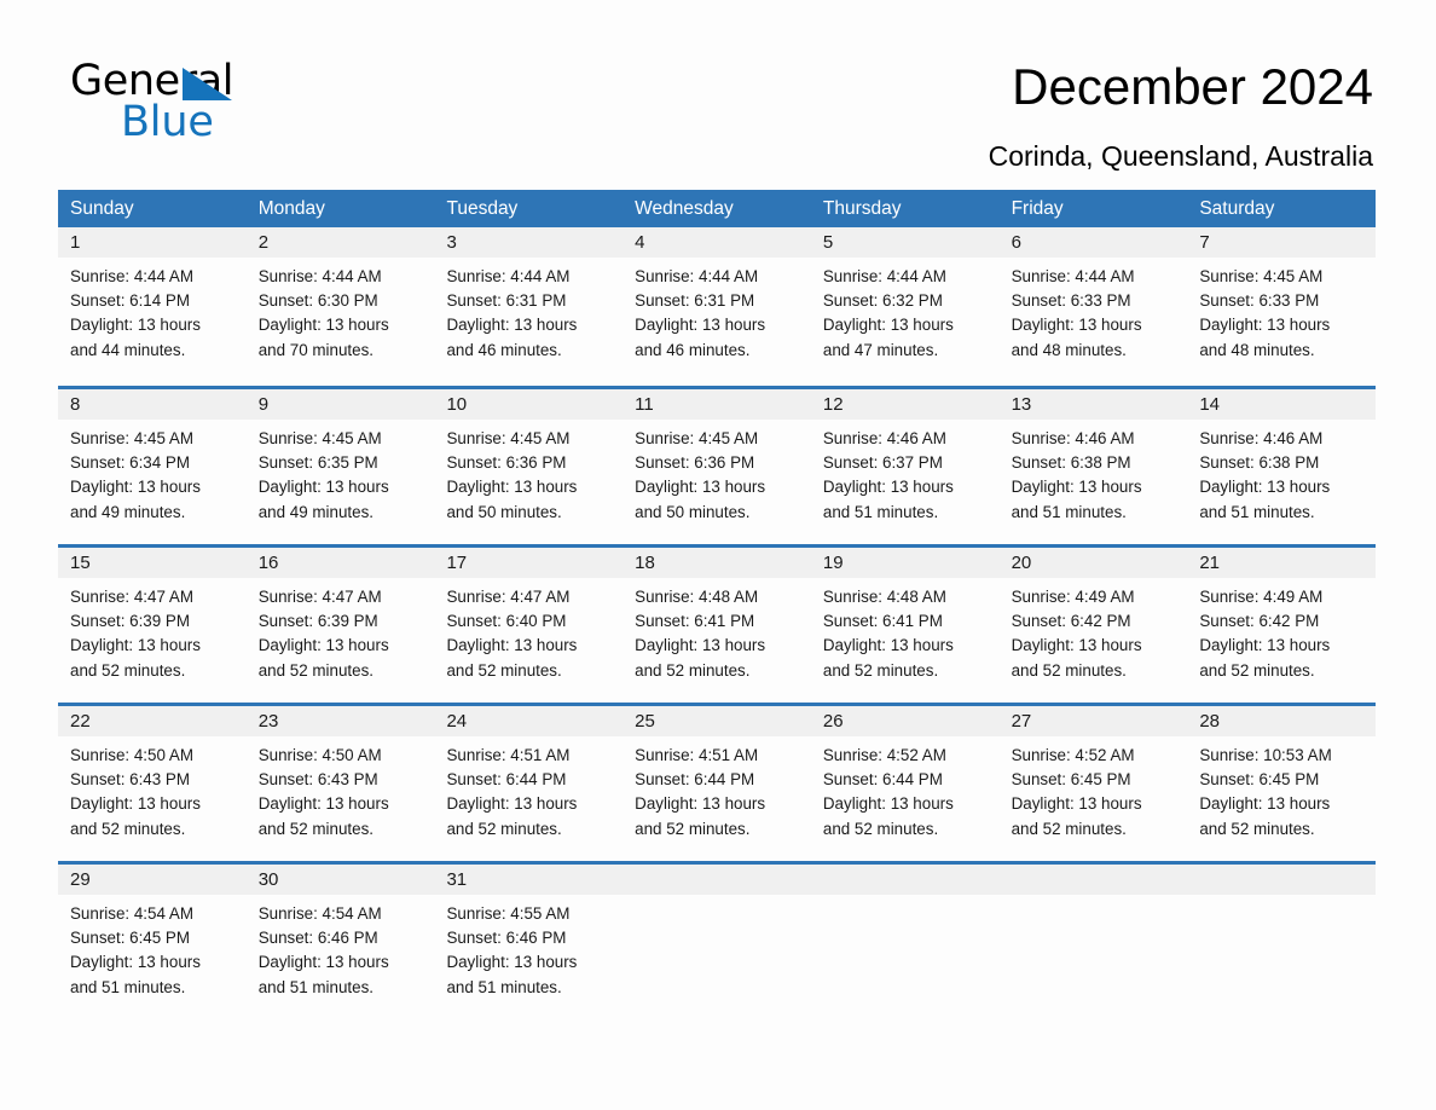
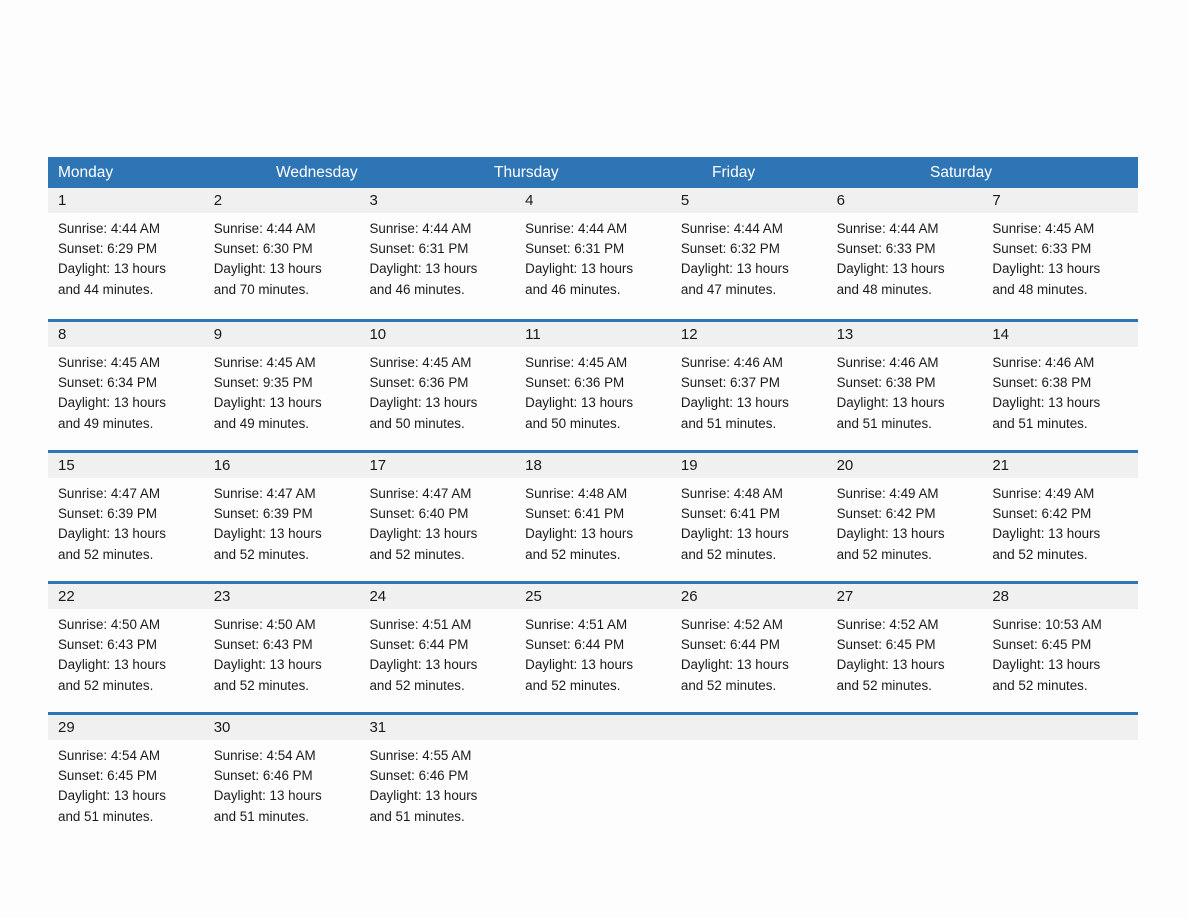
- General
- Blue
- December 2024
- Corinda, Queensland, Australia
- Sunday
  Monday
- Tuesday
  Wednesday
  Thursday
  Friday
  Saturday
  1
  Sunrise: 4:44 AM
- Sunset: 6:14 PM
+ Sunset: 6:29 PM
  Daylight: 13 hours
  and 44 minutes.
  2
  Sunrise: 4:44 AM
  Sunset: 6:30 PM
  Daylight: 13 hours
  and 70 minutes.
  3
  Sunrise: 4:44 AM
  Sunset: 6:31 PM
  Daylight: 13 hours
  and 46 minutes.
  4
  Sunrise: 4:44 AM
  Sunset: 6:31 PM
  Daylight: 13 hours
  and 46 minutes.
  5
  Sunrise: 4:44 AM
  Sunset: 6:32 PM
  Daylight: 13 hours
  and 47 minutes.
  6
  Sunrise: 4:44 AM
  Sunset: 6:33 PM
  Daylight: 13 hours
  and 48 minutes.
  7
  Sunrise: 4:45 AM
  Sunset: 6:33 PM
  Daylight: 13 hours
  and 48 minutes.
  8
  Sunrise: 4:45 AM
  Sunset: 6:34 PM
  Daylight: 13 hours
  and 49 minutes.
  9
  Sunrise: 4:45 AM
- Sunset: 6:35 PM
+ Sunset: 9:35 PM
  Daylight: 13 hours
  and 49 minutes.
  10
  Sunrise: 4:45 AM
  Sunset: 6:36 PM
  Daylight: 13 hours
  and 50 minutes.
  11
  Sunrise: 4:45 AM
  Sunset: 6:36 PM
  Daylight: 13 hours
  and 50 minutes.
  12
  Sunrise: 4:46 AM
  Sunset: 6:37 PM
  Daylight: 13 hours
  and 51 minutes.
  13
  Sunrise: 4:46 AM
  Sunset: 6:38 PM
  Daylight: 13 hours
  and 51 minutes.
  14
  Sunrise: 4:46 AM
  Sunset: 6:38 PM
  Daylight: 13 hours
  and 51 minutes.
  15
  Sunrise: 4:47 AM
  Sunset: 6:39 PM
  Daylight: 13 hours
  and 52 minutes.
  16
  Sunrise: 4:47 AM
  Sunset: 6:39 PM
  Daylight: 13 hours
  and 52 minutes.
  17
  Sunrise: 4:47 AM
  Sunset: 6:40 PM
  Daylight: 13 hours
  and 52 minutes.
  18
  Sunrise: 4:48 AM
  Sunset: 6:41 PM
  Daylight: 13 hours
  and 52 minutes.
  19
  Sunrise: 4:48 AM
  Sunset: 6:41 PM
  Daylight: 13 hours
  and 52 minutes.
  20
  Sunrise: 4:49 AM
  Sunset: 6:42 PM
  Daylight: 13 hours
  and 52 minutes.
  21
  Sunrise: 4:49 AM
  Sunset: 6:42 PM
  Daylight: 13 hours
  and 52 minutes.
  22
  Sunrise: 4:50 AM
  Sunset: 6:43 PM
  Daylight: 13 hours
  and 52 minutes.
  23
  Sunrise: 4:50 AM
  Sunset: 6:43 PM
  Daylight: 13 hours
  and 52 minutes.
  24
  Sunrise: 4:51 AM
  Sunset: 6:44 PM
  Daylight: 13 hours
  and 52 minutes.
  25
  Sunrise: 4:51 AM
  Sunset: 6:44 PM
  Daylight: 13 hours
  and 52 minutes.
  26
  Sunrise: 4:52 AM
  Sunset: 6:44 PM
  Daylight: 13 hours
  and 52 minutes.
  27
  Sunrise: 4:52 AM
  Sunset: 6:45 PM
  Daylight: 13 hours
  and 52 minutes.
  28
  Sunrise: 10:53 AM
  Sunset: 6:45 PM
  Daylight: 13 hours
  and 52 minutes.
  29
  Sunrise: 4:54 AM
  Sunset: 6:45 PM
  Daylight: 13 hours
  and 51 minutes.
  30
  Sunrise: 4:54 AM
  Sunset: 6:46 PM
  Daylight: 13 hours
  and 51 minutes.
  31
  Sunrise: 4:55 AM
  Sunset: 6:46 PM
  Daylight: 13 hours
  and 51 minutes.
